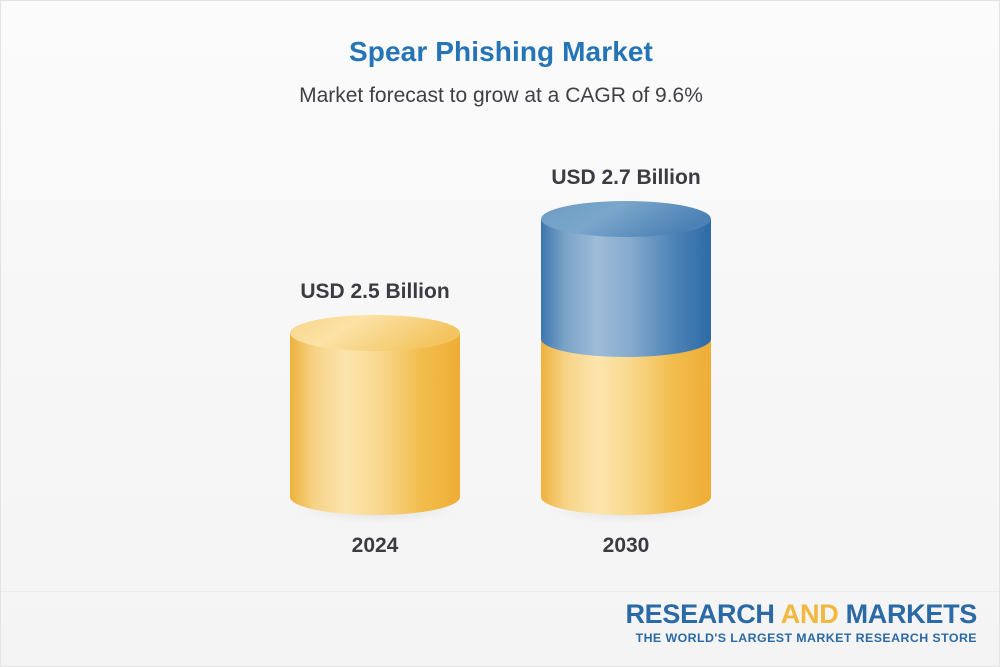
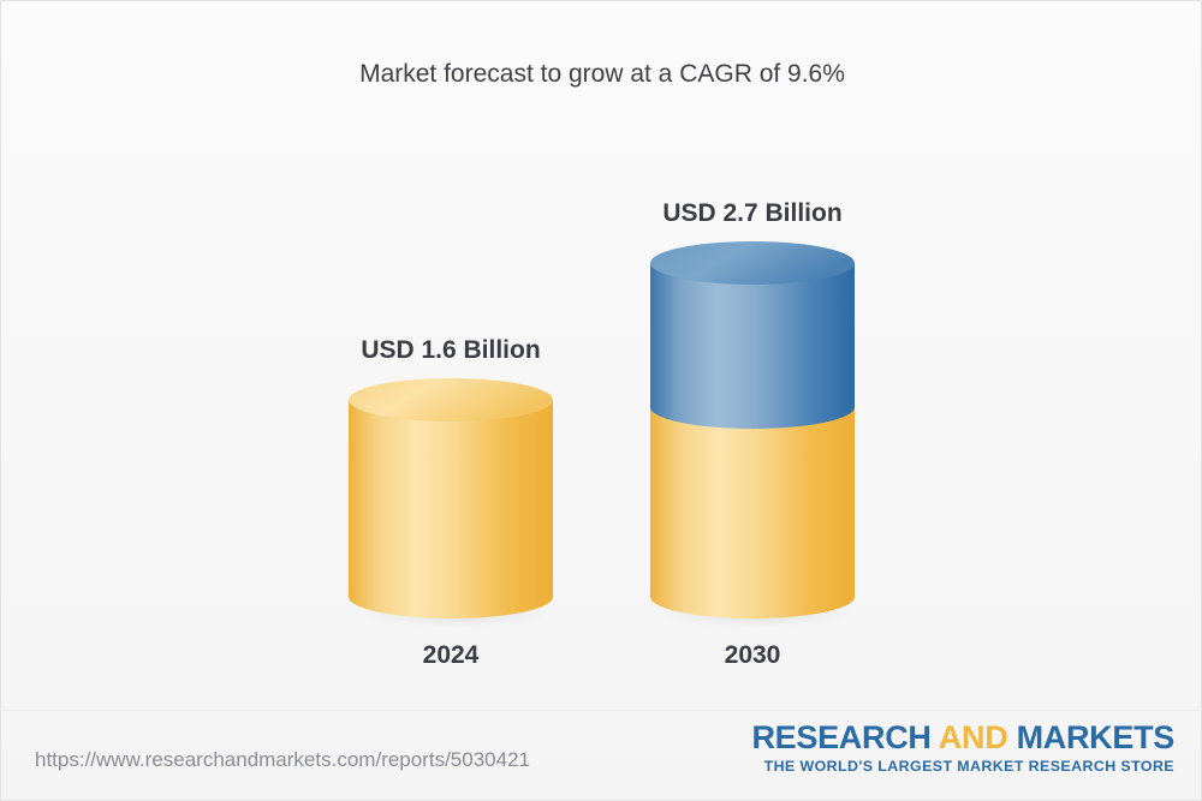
- Spear Phishing Market
  Market forecast to grow at a CAGR of 9.6%
- USD 2.5 Billion
+ USD 1.6 Billion
  2024
  USD 2.7 Billion
  2030
+ https://www.researchandmarkets.com/reports/5030421
  RESEARCH AND MARKETS
  THE WORLD'S LARGEST MARKET RESEARCH STORE
